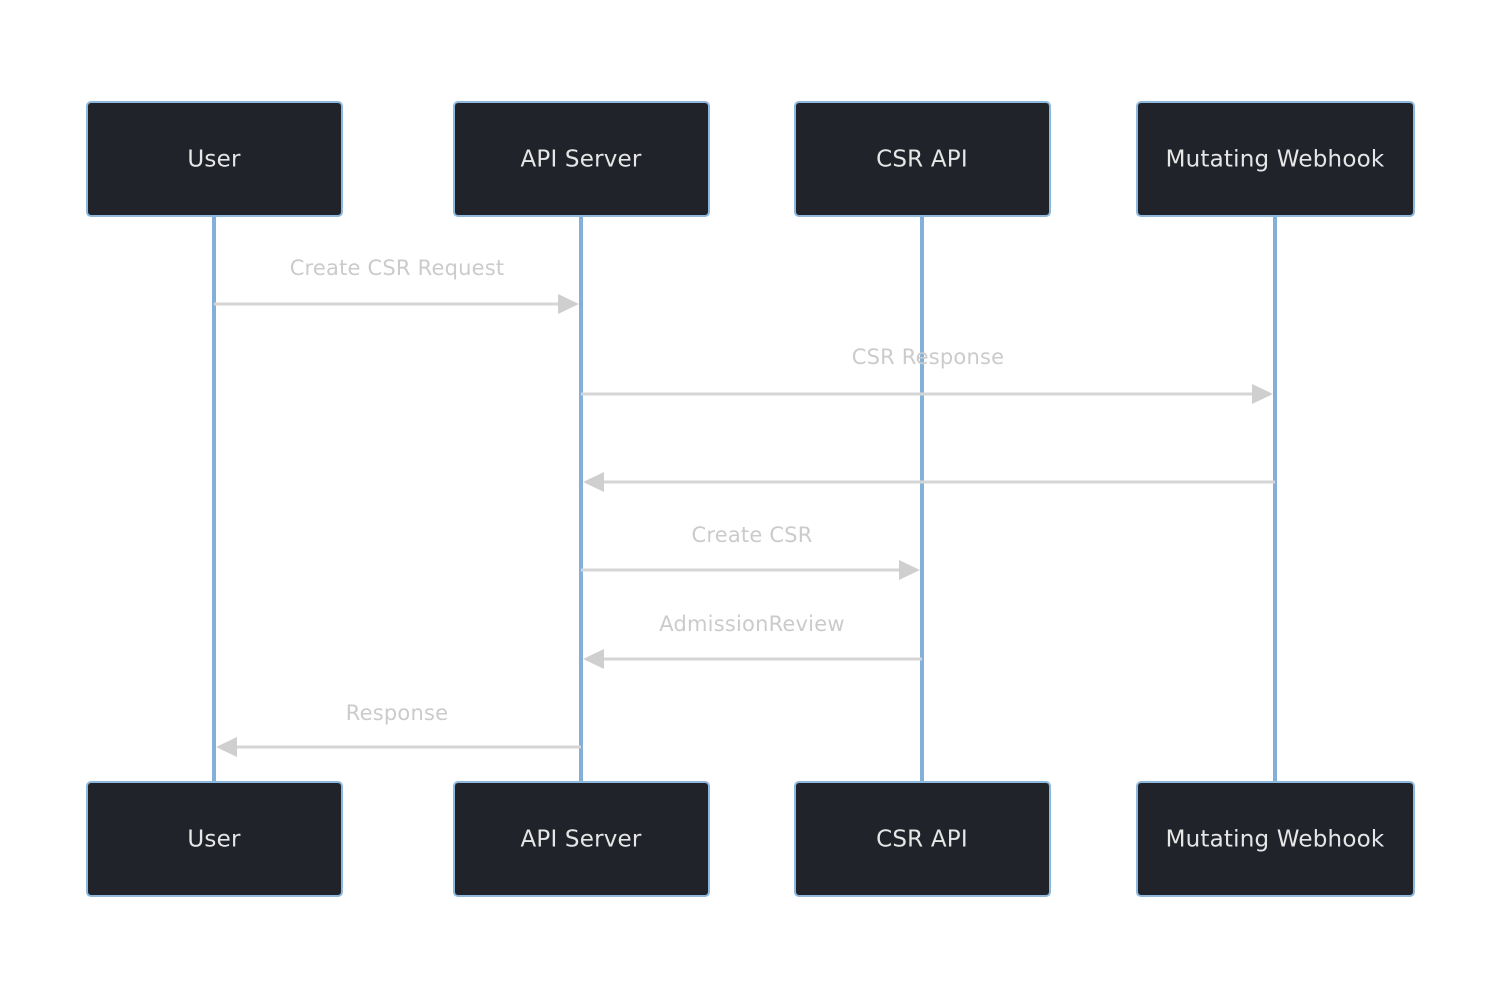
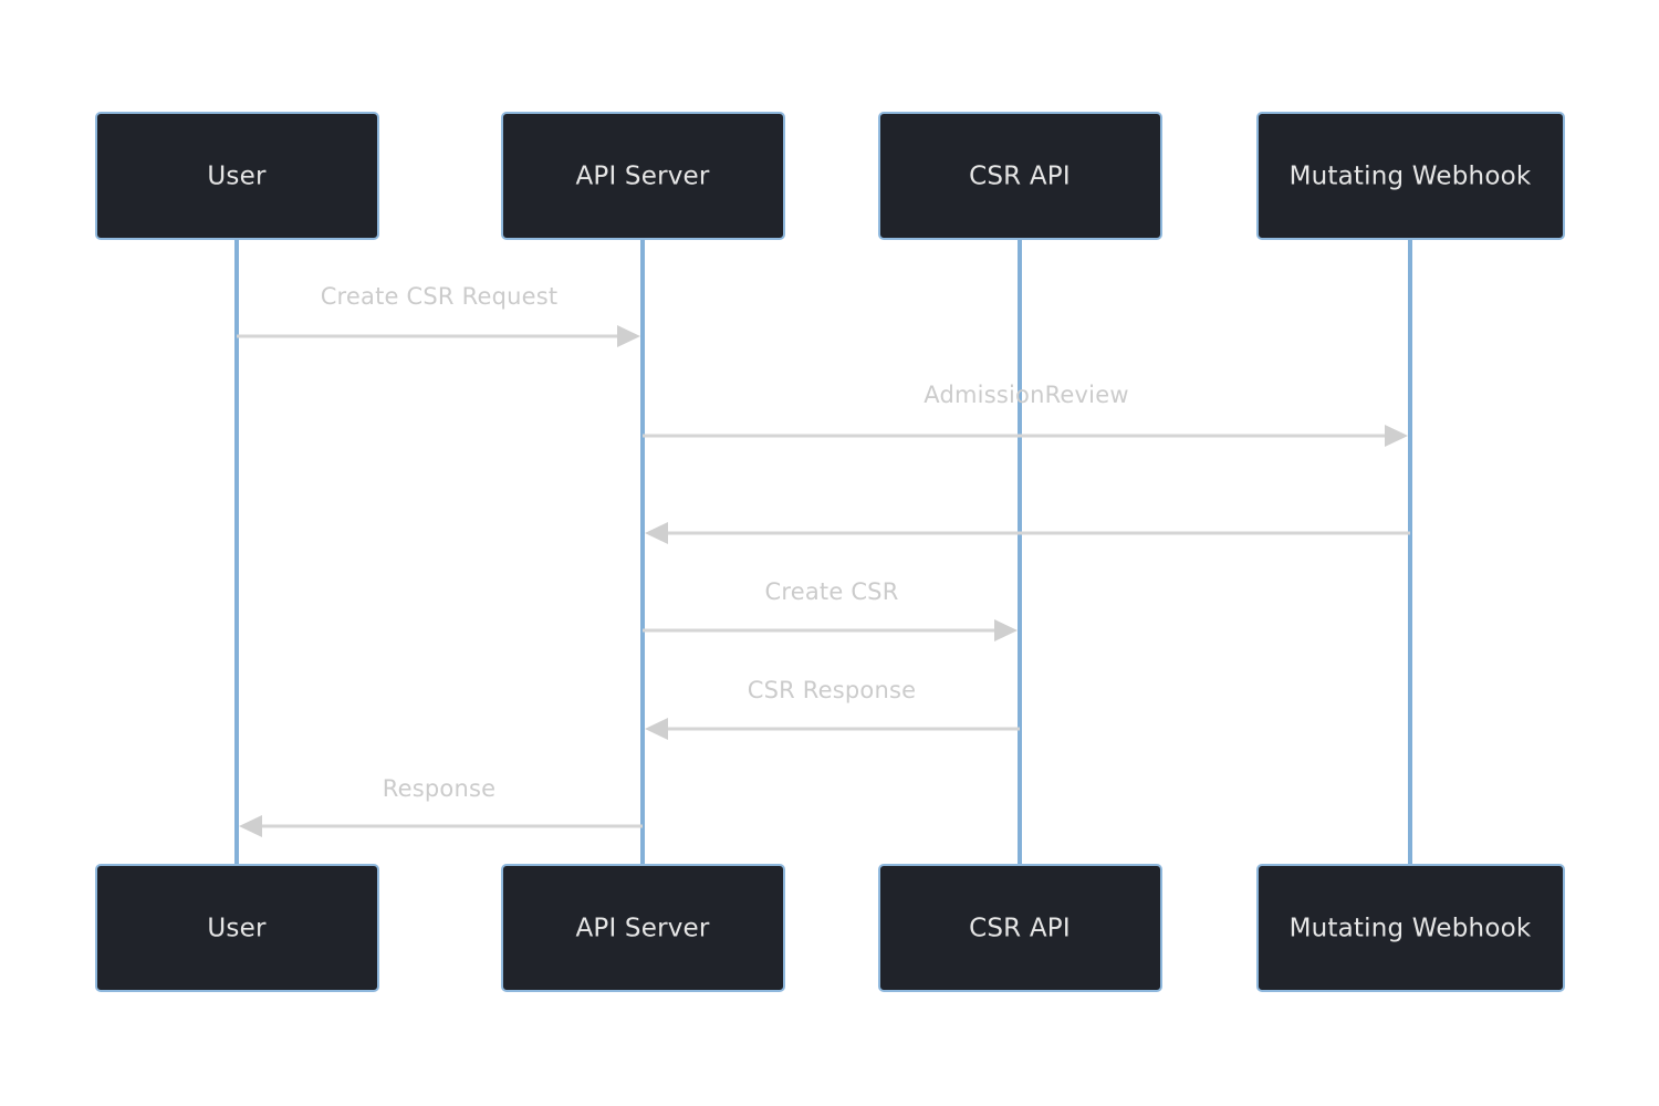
  Create CSR Request
- CSR Response
+ AdmissionReview
  Create CSR
- AdmissionReview
+ CSR Response
  Response
  User
  API Server
  CSR API
  Mutating Webhook
  User
  API Server
  CSR API
  Mutating Webhook
